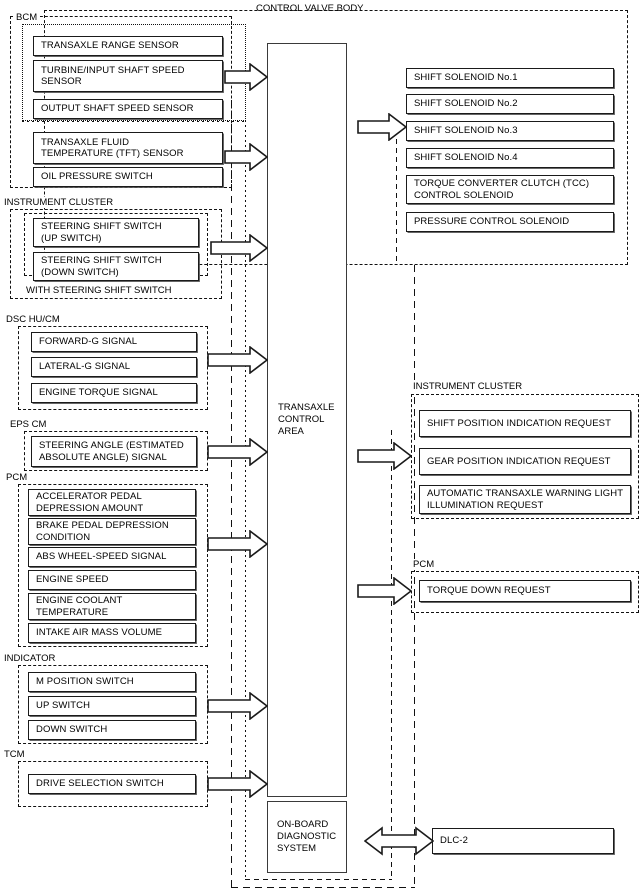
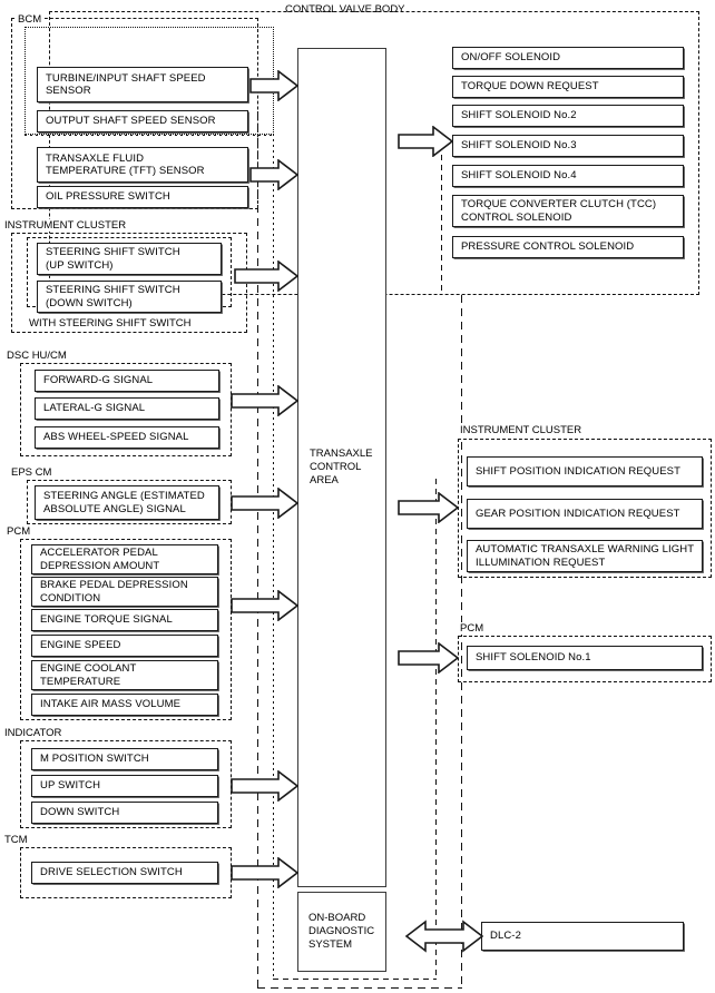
  CONTROL VALVE BODY
  TRANSAXLE
  CONTROL
  AREA
  ON-BOARD
  DIAGNOSTIC
  SYSTEM
  BCM
- TRANSAXLE RANGE SENSOR
  TURBINE/INPUT SHAFT SPEED
  SENSOR
  OUTPUT SHAFT SPEED SENSOR
  TRANSAXLE FLUID
  TEMPERATURE (TFT) SENSOR
  OIL PRESSURE SWITCH
  INSTRUMENT CLUSTER
  STEERING SHIFT SWITCH
  (UP SWITCH)
  STEERING SHIFT SWITCH
  (DOWN SWITCH)
  WITH STEERING SHIFT SWITCH
  DSC HU/CM
  FORWARD-G SIGNAL
  LATERAL-G SIGNAL
- ENGINE TORQUE SIGNAL
+ ABS WHEEL-SPEED SIGNAL
  EPS CM
  STEERING ANGLE (ESTIMATED
  ABSOLUTE ANGLE) SIGNAL
  PCM
  ACCELERATOR PEDAL
  DEPRESSION AMOUNT
  BRAKE PEDAL DEPRESSION
  CONDITION
- ABS WHEEL-SPEED SIGNAL
+ ENGINE TORQUE SIGNAL
  ENGINE SPEED
  ENGINE COOLANT
  TEMPERATURE
  INTAKE AIR MASS VOLUME
  INDICATOR
  M POSITION SWITCH
  UP SWITCH
  DOWN SWITCH
  TCM
  DRIVE SELECTION SWITCH
+ ON/OFF SOLENOID
- SHIFT SOLENOID No.1
+ TORQUE DOWN REQUEST
  SHIFT SOLENOID No.2
  SHIFT SOLENOID No.3
  SHIFT SOLENOID No.4
  TORQUE CONVERTER CLUTCH (TCC)
  CONTROL SOLENOID
  PRESSURE CONTROL SOLENOID
  INSTRUMENT CLUSTER
  SHIFT POSITION INDICATION REQUEST
  GEAR POSITION INDICATION REQUEST
  AUTOMATIC TRANSAXLE WARNING LIGHT
  ILLUMINATION REQUEST
  PCM
- TORQUE DOWN REQUEST
+ SHIFT SOLENOID No.1
  DLC-2
